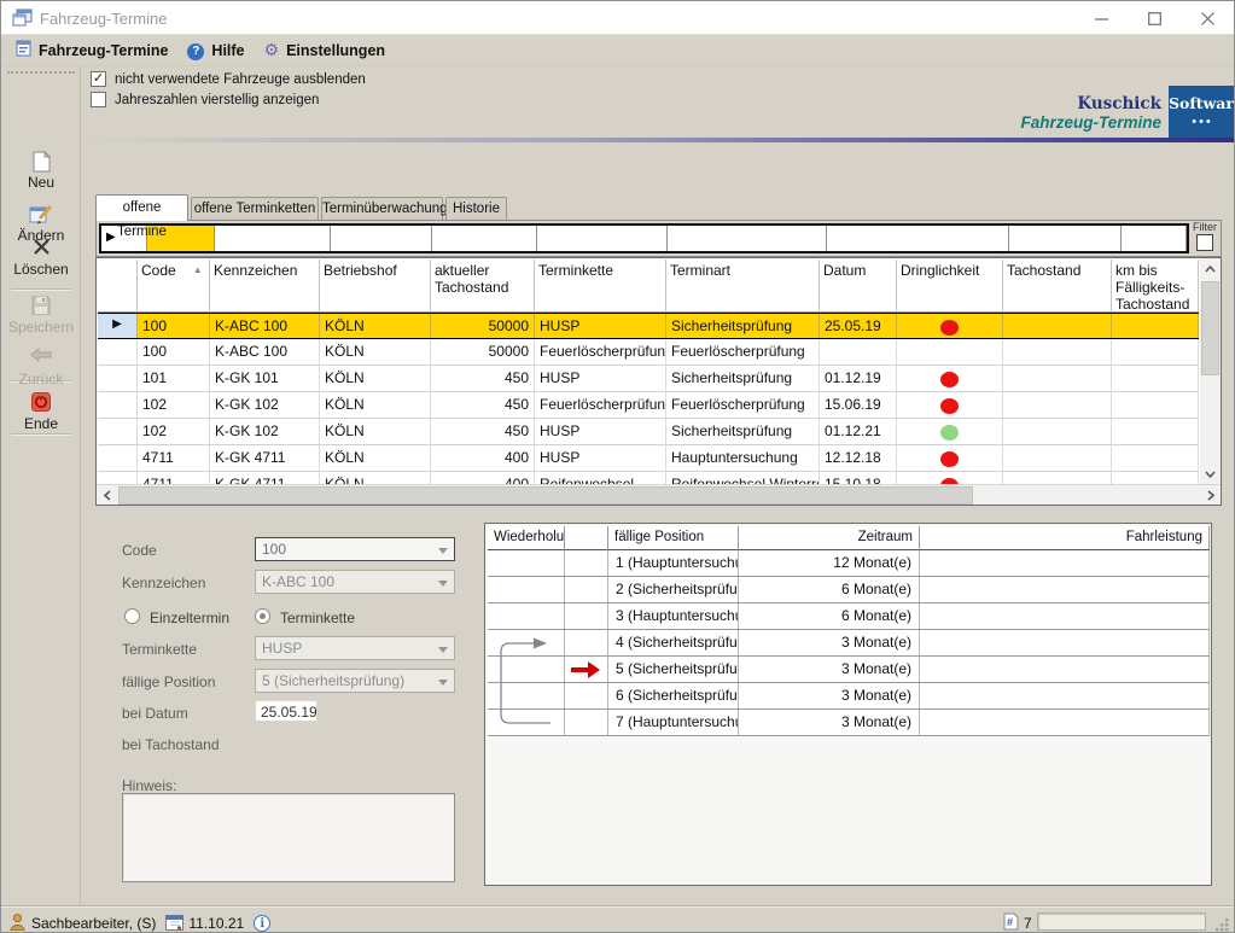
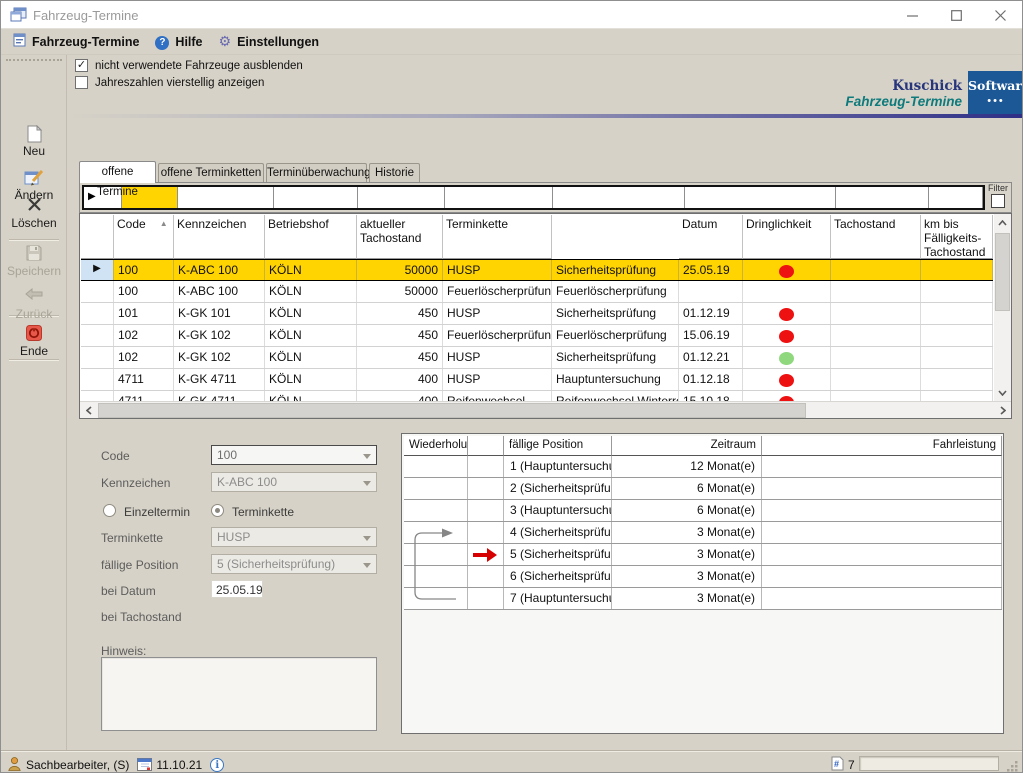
  Fahrzeug-Termine
  Fahrzeug-Termine
  ?
  Hilfe
  ⚙
  Einstellungen
  Neu
  Ändern
  Löschen
  Speichern
  Zurück
  Ende
  ✓
  nicht verwendete Fahrzeuge ausblenden
  Jahreszahlen vierstellig anzeigen
  Kuschick
  Softwar
  •••
  Fahrzeug-Termine
  offene Termine
  offene Terminketten
  Terminüberwachung
  Historie
  ▶
  Filter
  Code ▲
  Kennzeichen
  Betriebshof
  aktueller Tachostand
  Terminkette
- Terminart
  Datum
  Dringlichkeit
  Tachostand
  km bis Fälligkeits-Tachostand
  ▶
  100
  K-ABC 100
  KÖLN
  50000
  HUSP
  Sicherheitsprüfung
  25.05.19
  100
  K-ABC 100
  KÖLN
  50000
  Feuerlöscherprüfun
  Feuerlöscherprüfung
  101
  K-GK 101
  KÖLN
  450
  HUSP
  Sicherheitsprüfung
  01.12.19
  102
  K-GK 102
  KÖLN
  450
  Feuerlöscherprüfun
  Feuerlöscherprüfung
  15.06.19
  102
  K-GK 102
  KÖLN
  450
  HUSP
  Sicherheitsprüfung
  01.12.21
  4711
  K-GK 4711
  KÖLN
  400
  HUSP
  Hauptuntersuchung
- 12.12.18
+ 01.12.18
  Code
  100
  Kennzeichen
  K-ABC 100
  Einzeltermin
  Terminkette
  Terminkette
  HUSP
  fällige Position
  5 (Sicherheitsprüfung)
  bei Datum
  25.05.19
  bei Tachostand
  Hinweis:
  Wiederholu
  fällige Position
  Zeitraum
  Fahrleistung
  1 (Hauptuntersuch
  12 Monat(e)
  2 (Sicherheitsprüfu
  6 Monat(e)
  3 (Hauptuntersuch
  6 Monat(e)
  4 (Sicherheitsprüfu
  3 Monat(e)
  5 (Sicherheitsprüfu
  3 Monat(e)
  6 (Sicherheitsprüfu
  3 Monat(e)
  7 (Hauptuntersuch
  3 Monat(e)
  Sachbearbeiter, (S)
  11.10.21
  i
  #
  7
